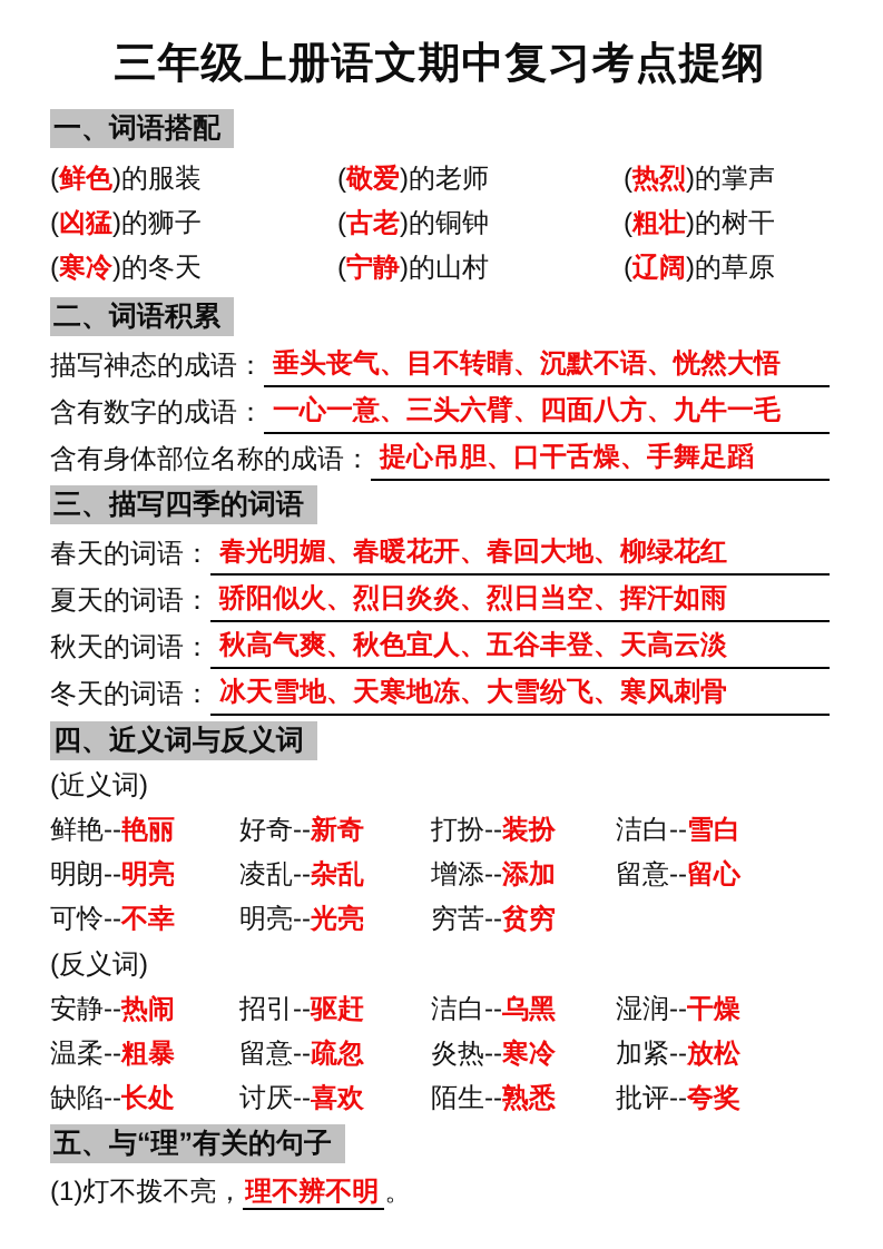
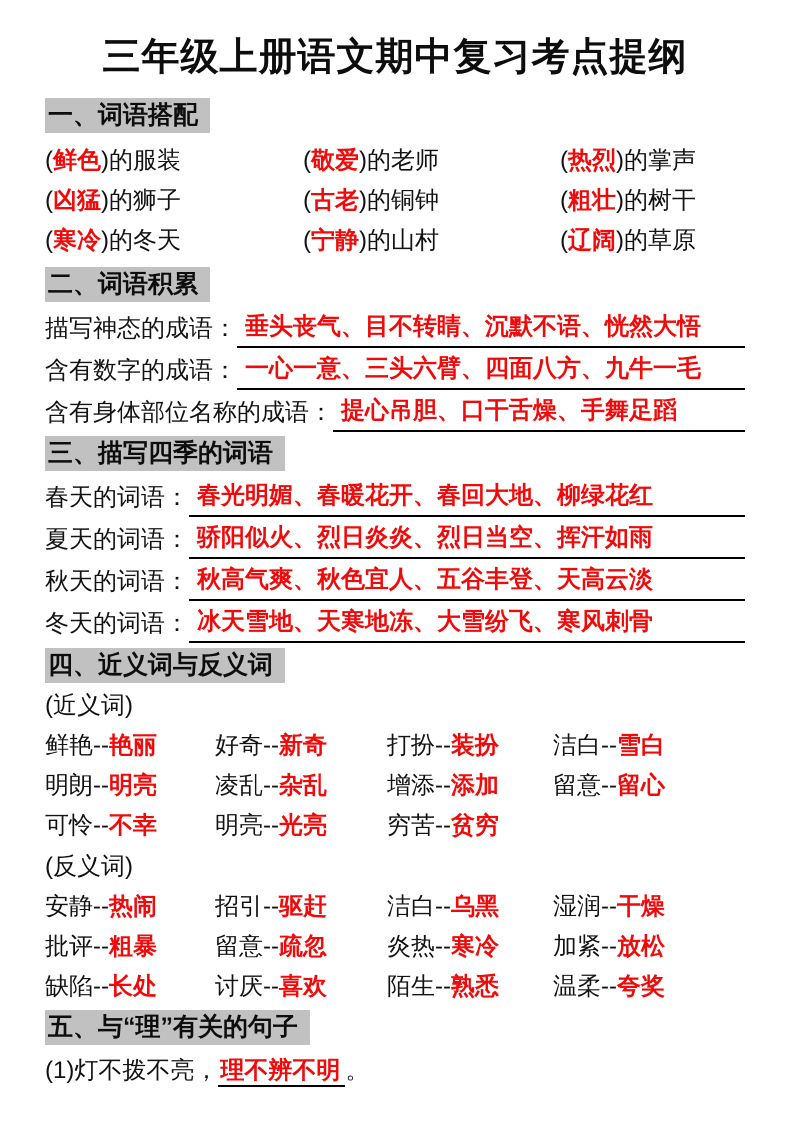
  三年级上册语文期中复习考点提纲
  一、词语搭配
  (鲜色)的服装
  (敬爱)的老师
  (热烈)的掌声
  (凶猛)的狮子
  (古老)的铜钟
  (粗壮)的树干
  (寒冷)的冬天
  (宁静)的山村
  (辽阔)的草原
  二、词语积累
  描写神态的成语：
  垂头丧气、目不转睛、沉默不语、恍然大悟
  含有数字的成语：
  一心一意、三头六臂、四面八方、九牛一毛
  含有身体部位名称的成语：
  提心吊胆、口干舌燥、手舞足蹈
  三、描写四季的词语
  春天的词语：
  春光明媚、春暖花开、春回大地、柳绿花红
  夏天的词语：
  骄阳似火、烈日炎炎、烈日当空、挥汗如雨
  秋天的词语：
  秋高气爽、秋色宜人、五谷丰登、天高云淡
  冬天的词语：
  冰天雪地、天寒地冻、大雪纷飞、寒风刺骨
  四、近义词与反义词
  (近义词)
  鲜艳--艳丽
  好奇--新奇
  打扮--装扮
  洁白--雪白
  明朗--明亮
  凌乱--杂乱
  增添--添加
  留意--留心
  可怜--不幸
  明亮--光亮
  穷苦--贫穷
  (反义词)
  安静--热闹
  招引--驱赶
  洁白--乌黑
  湿润--干燥
- 温柔--粗暴
+ 批评--粗暴
  留意--疏忽
  炎热--寒冷
  加紧--放松
  缺陷--长处
  讨厌--喜欢
  陌生--熟悉
- 批评--夸奖
+ 温柔--夸奖
  五、与“理”有关的句子
  (1)灯不拨不亮，理不辨不明 。
